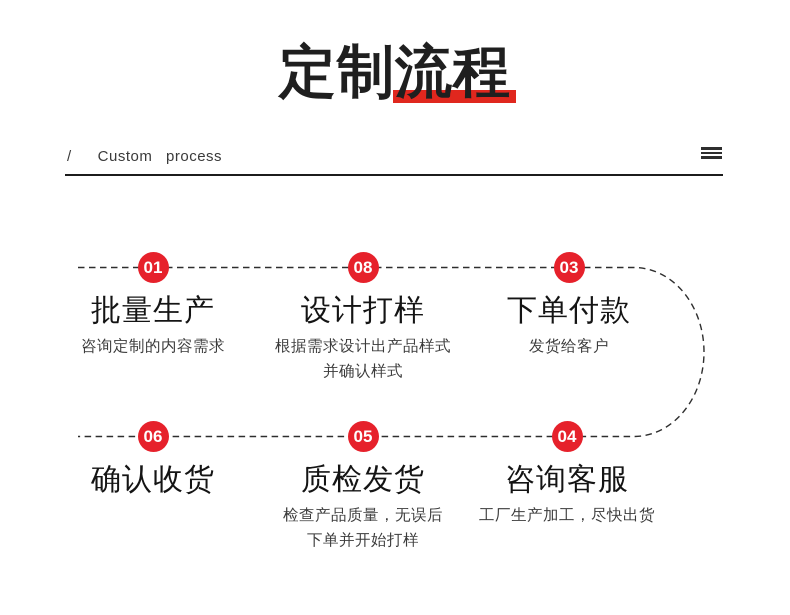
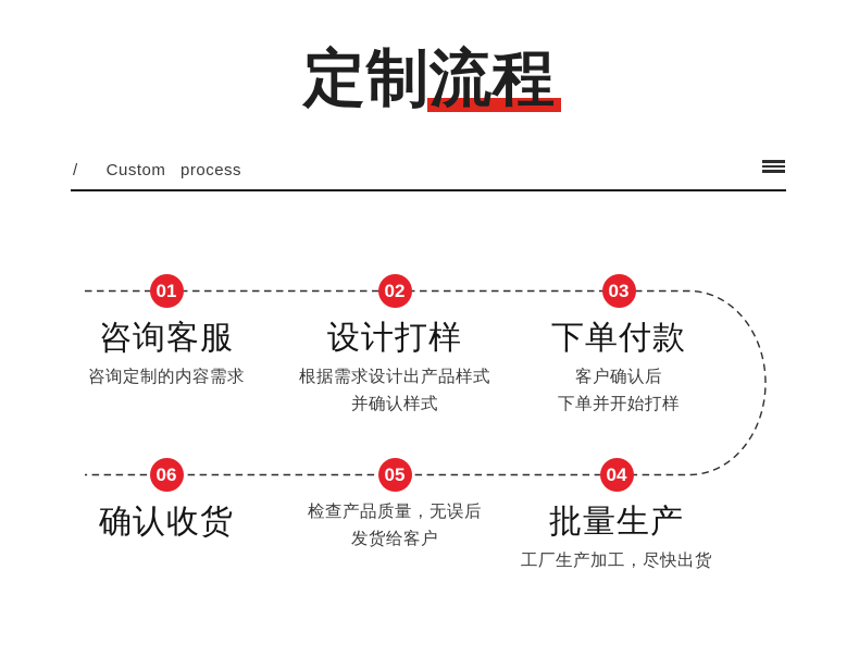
  定制流程
  /
  Custom process
  01
- 批量生产
+ 咨询客服
  咨询定制的内容需求
- 08
+ 02
  设计打样
  根据需求设计出产品样式
  并确认样式
  03
  下单付款
+ 客户确认后
- 发货给客户
+ 下单并开始打样
  04
- 咨询客服
+ 批量生产
  工厂生产加工，尽快出货
  05
- 质检发货
  检查产品质量，无误后
- 下单并开始打样
+ 发货给客户
  06
  确认收货
